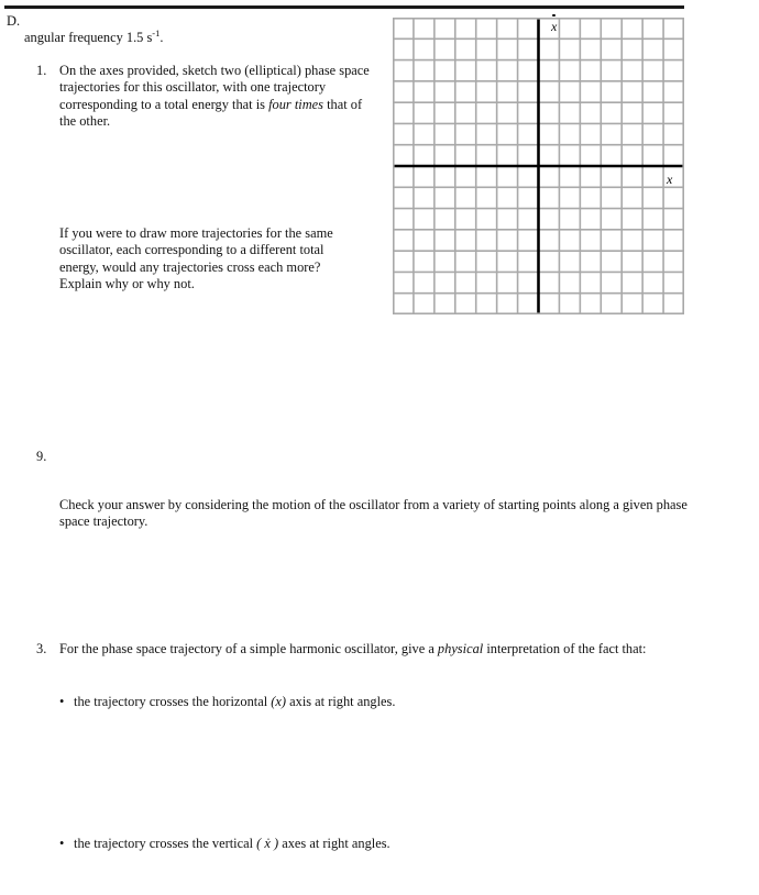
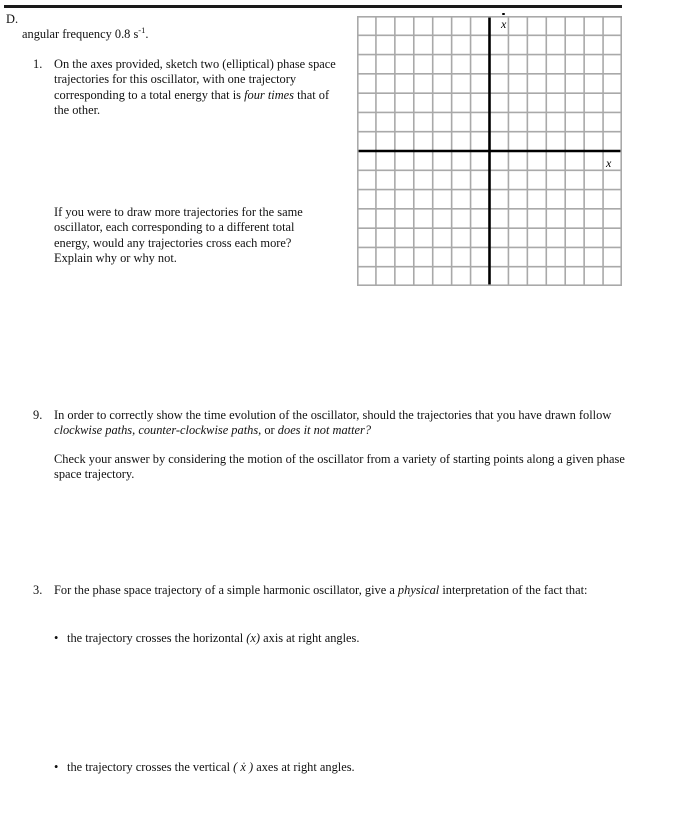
  D.
- angular frequency 1.5 s-1.
+ angular frequency 0.8 s-1.
  1.
  On the axes provided, sketch two (elliptical) phase space trajectories for this oscillator, with one trajectory corresponding to a total energy that is four times that of the other.
  If you were to draw more trajectories for the same oscillator, each corresponding to a different total energy, would any trajectories cross each more? Explain why or why not.
  x
  x
  9.
+ In order to correctly show the time evolution of the oscillator, should the trajectories that you have drawn follow clockwise paths, counter-clockwise paths, or does it not matter?
  Check your answer by considering the motion of the oscillator from a variety of starting points along a given phase space trajectory.
  3.
  For the phase space trajectory of a simple harmonic oscillator, give a physical interpretation of the fact that:
  • the trajectory crosses the horizontal (x) axis at right angles.
  • the trajectory crosses the vertical ( ẋ ) axes at right angles.
